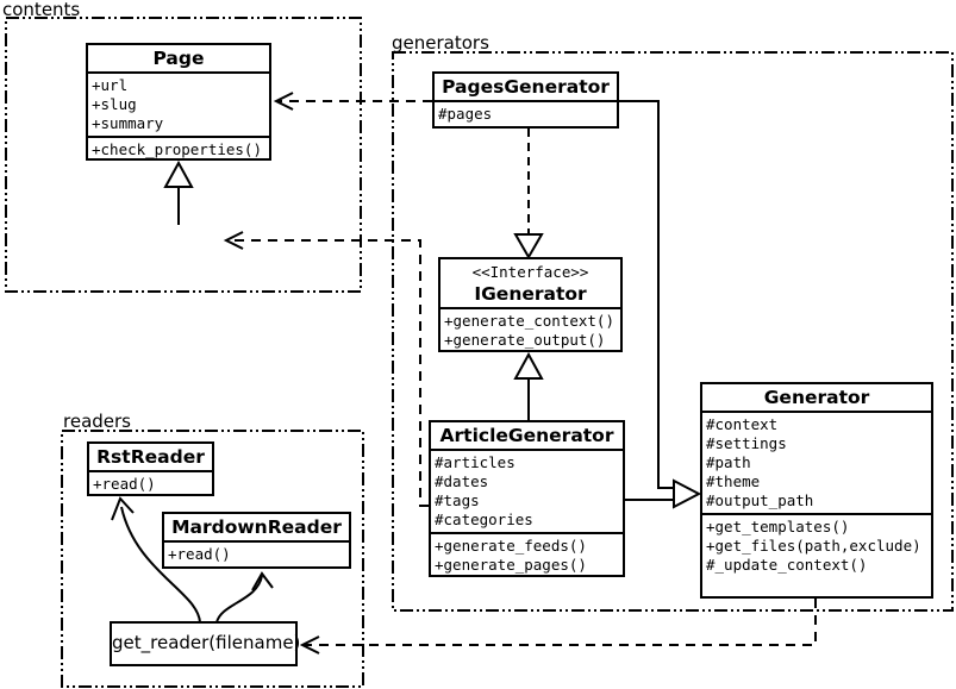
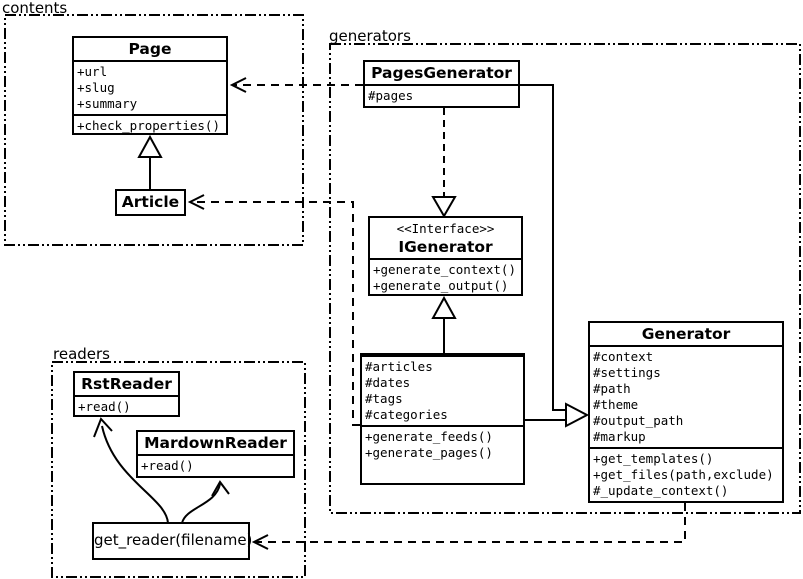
  contents
  generators
  readers
  Page
  +url
  +slug
  +summary
  +check_properties()
+ Article
  PagesGenerator
  #pages
  <<Interface>>
  IGenerator
  +generate_context()
  +generate_output()
- ArticleGenerator
  #articles
  #dates
  #tags
  #categories
  +generate_feeds()
  +generate_pages()
  Generator
  #context
  #settings
  #path
  #theme
  #output_path
+ #markup
  +get_templates()
  +get_files(path,exclude)
  #_update_context()
  RstReader
  +read()
  MardownReader
  +read()
  get_reader(filename)
